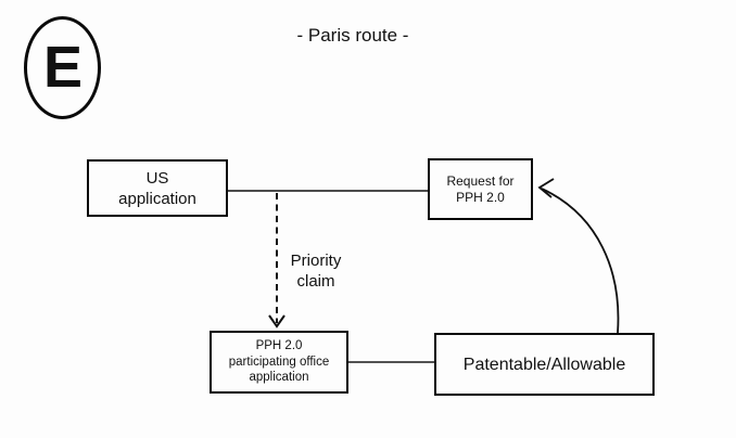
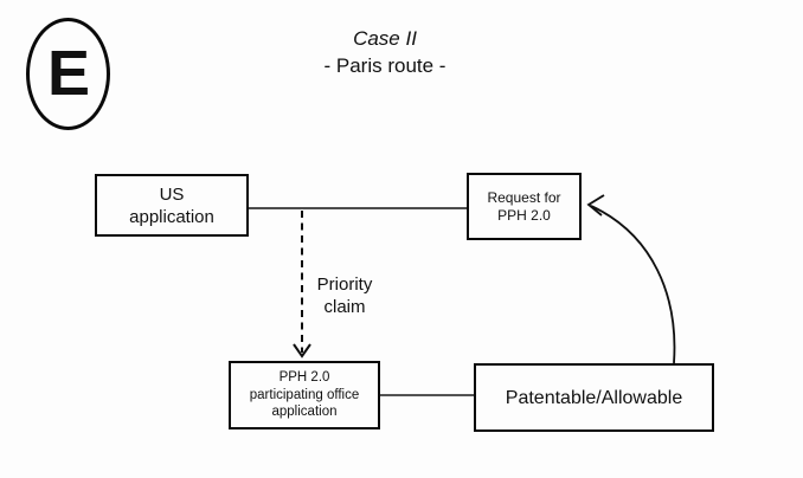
  E
+ Case II
  - Paris route -
  US
  application
  Request for
  PPH 2.0
  PPH 2.0
  participating office
  application
  Patentable/Allowable
  Priority
  claim
